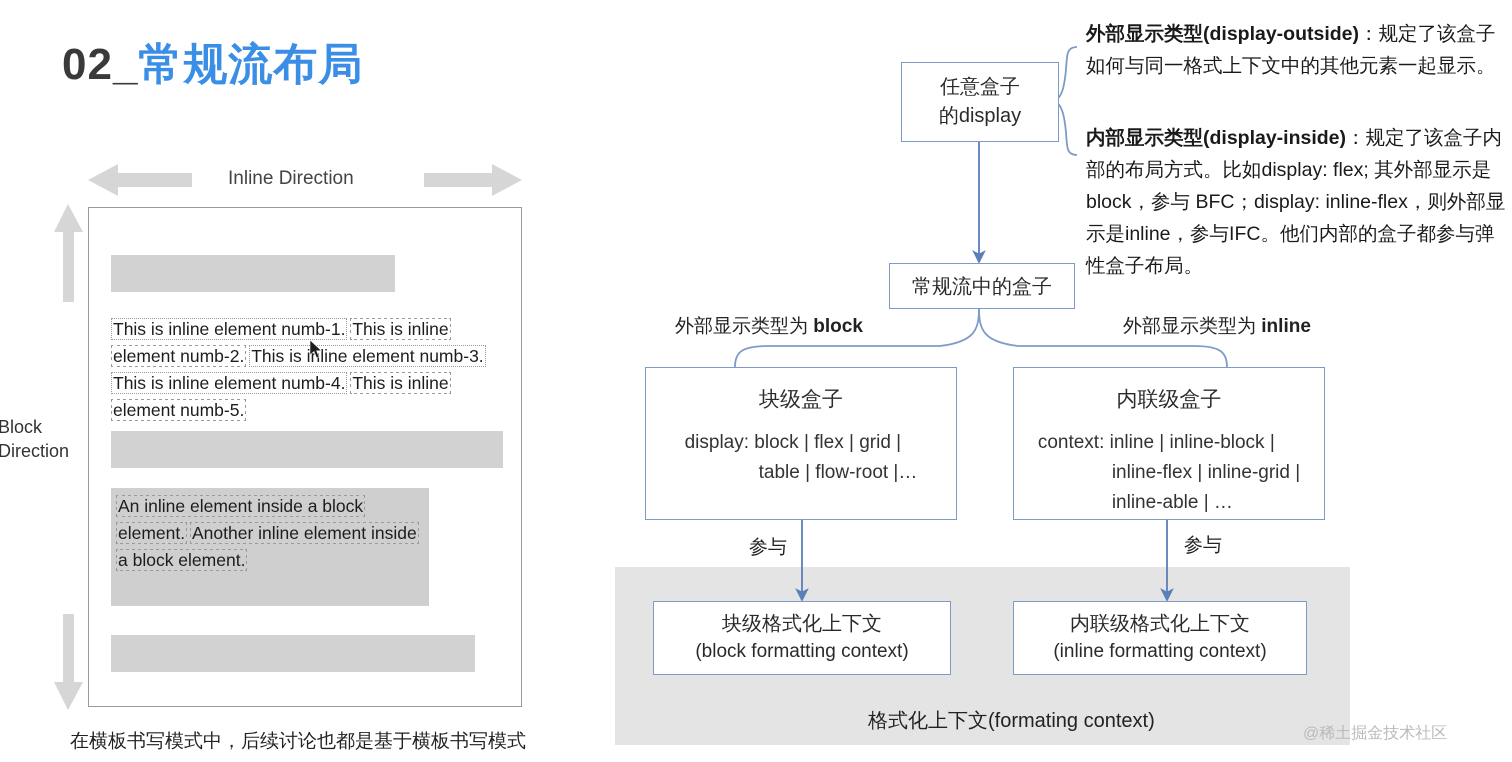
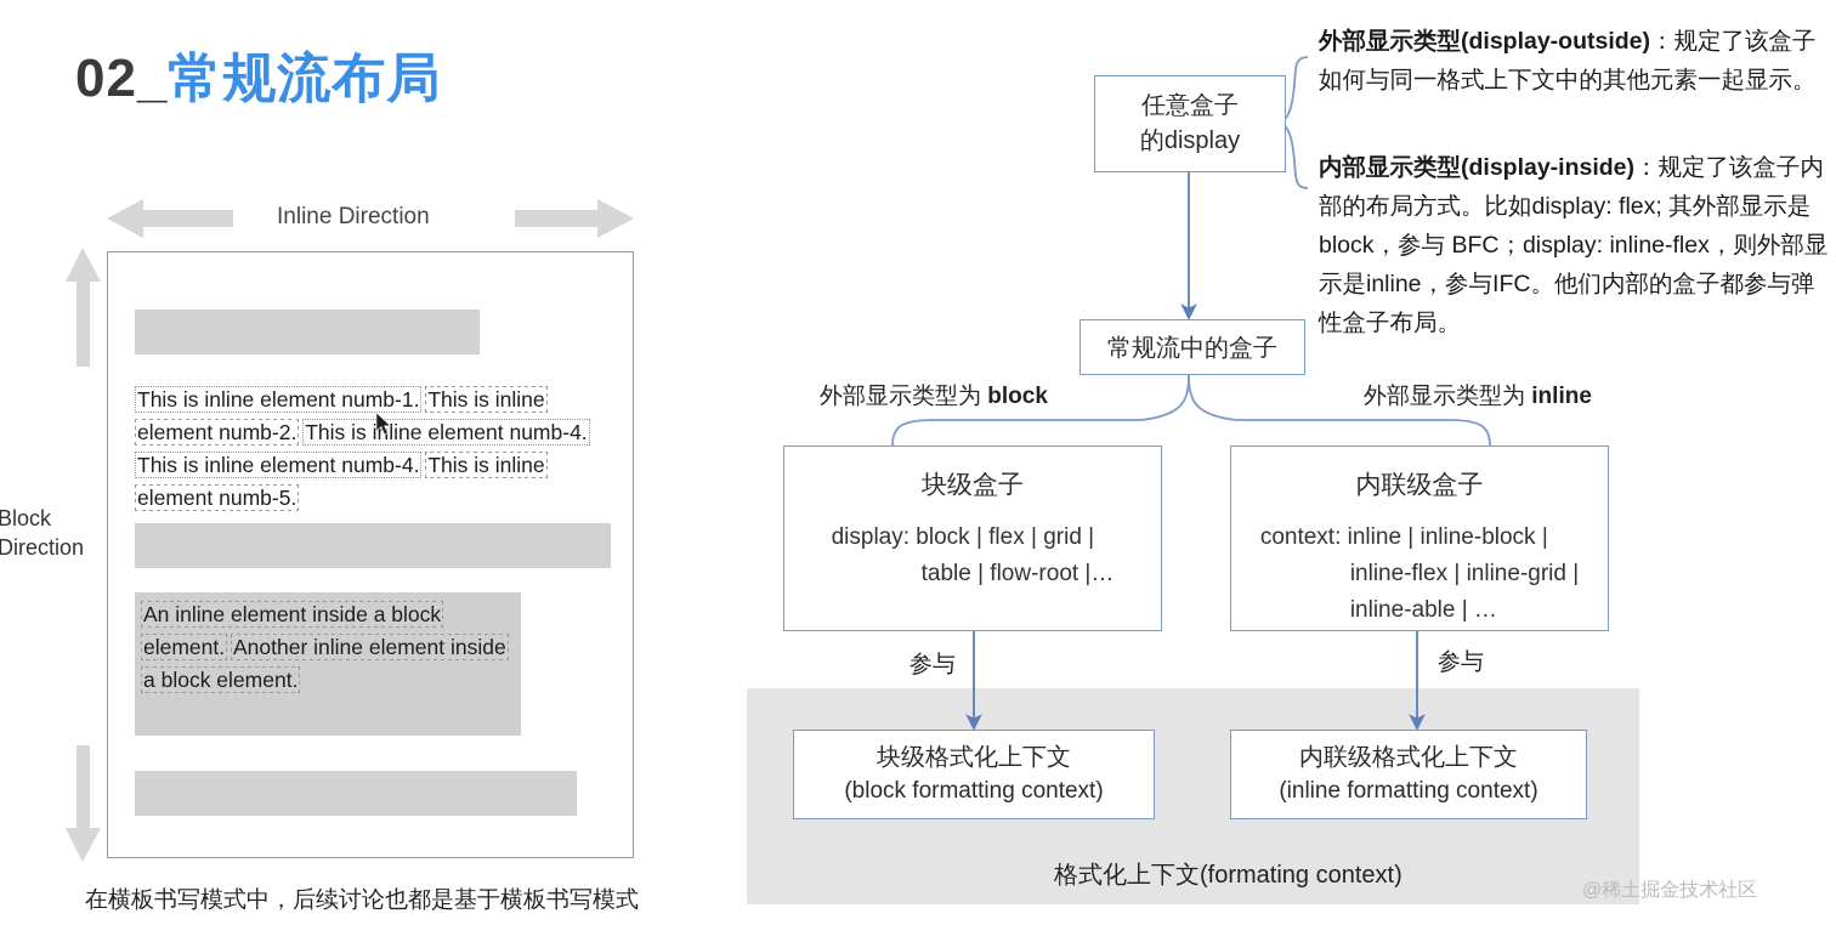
  02_常规流布局
  Inline Direction
  Block Direction
- This is inline element numb-1. This is inline element numb-2. This is inline element numb-3. This is inline element numb-4. This is inline element numb-5.
+ This is inline element numb-1. This is inline element numb-2. This is inline element numb-4. This is inline element numb-4. This is inline element numb-5.
  An inline element inside a block element. Another inline element inside a block element.
  在横板书写模式中，后续讨论也都是基于横板书写模式
  任意盒子
  的display
  常规流中的盒子
  外部显示类型为 block
  外部显示类型为 inline
  块级盒子
  display: block | flex | grid |
  table | flow-root |…
  内联级盒子
  context: inline | inline-block |
  inline-flex | inline-grid |
  inline-able | …
  参与
  参与
  块级格式化上下文
  (block formatting context)
  内联级格式化上下文
  (inline formatting context)
  格式化上下文(formating context)
  外部显示类型(display-outside)：规定了该盒子如何与同一格式上下文中的其他元素一起显示。
  内部显示类型(display-inside)：规定了该盒子内部的布局方式。比如display: flex; 其外部显示是block，参与 BFC；display: inline-flex，则外部显示是inline，参与IFC。他们内部的盒子都参与弹性盒子布局。
  @稀土掘金技术社区
